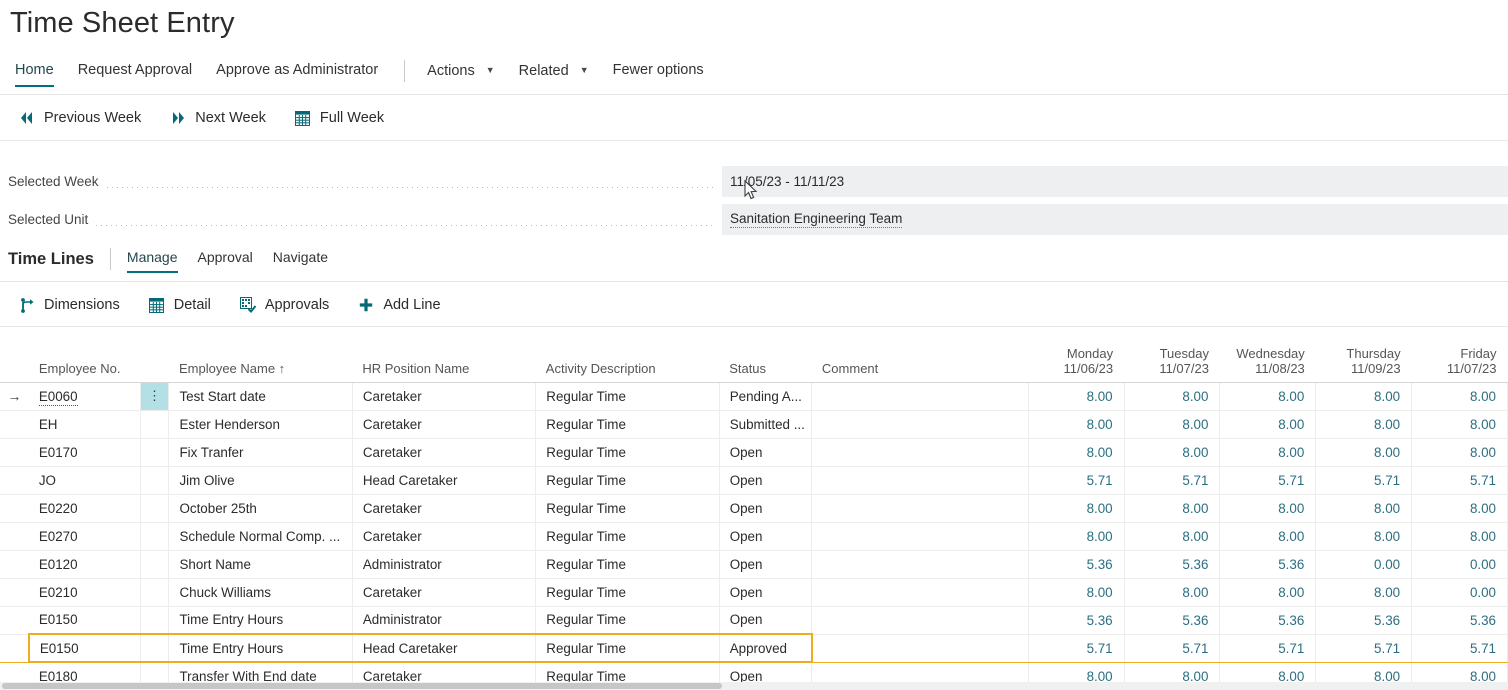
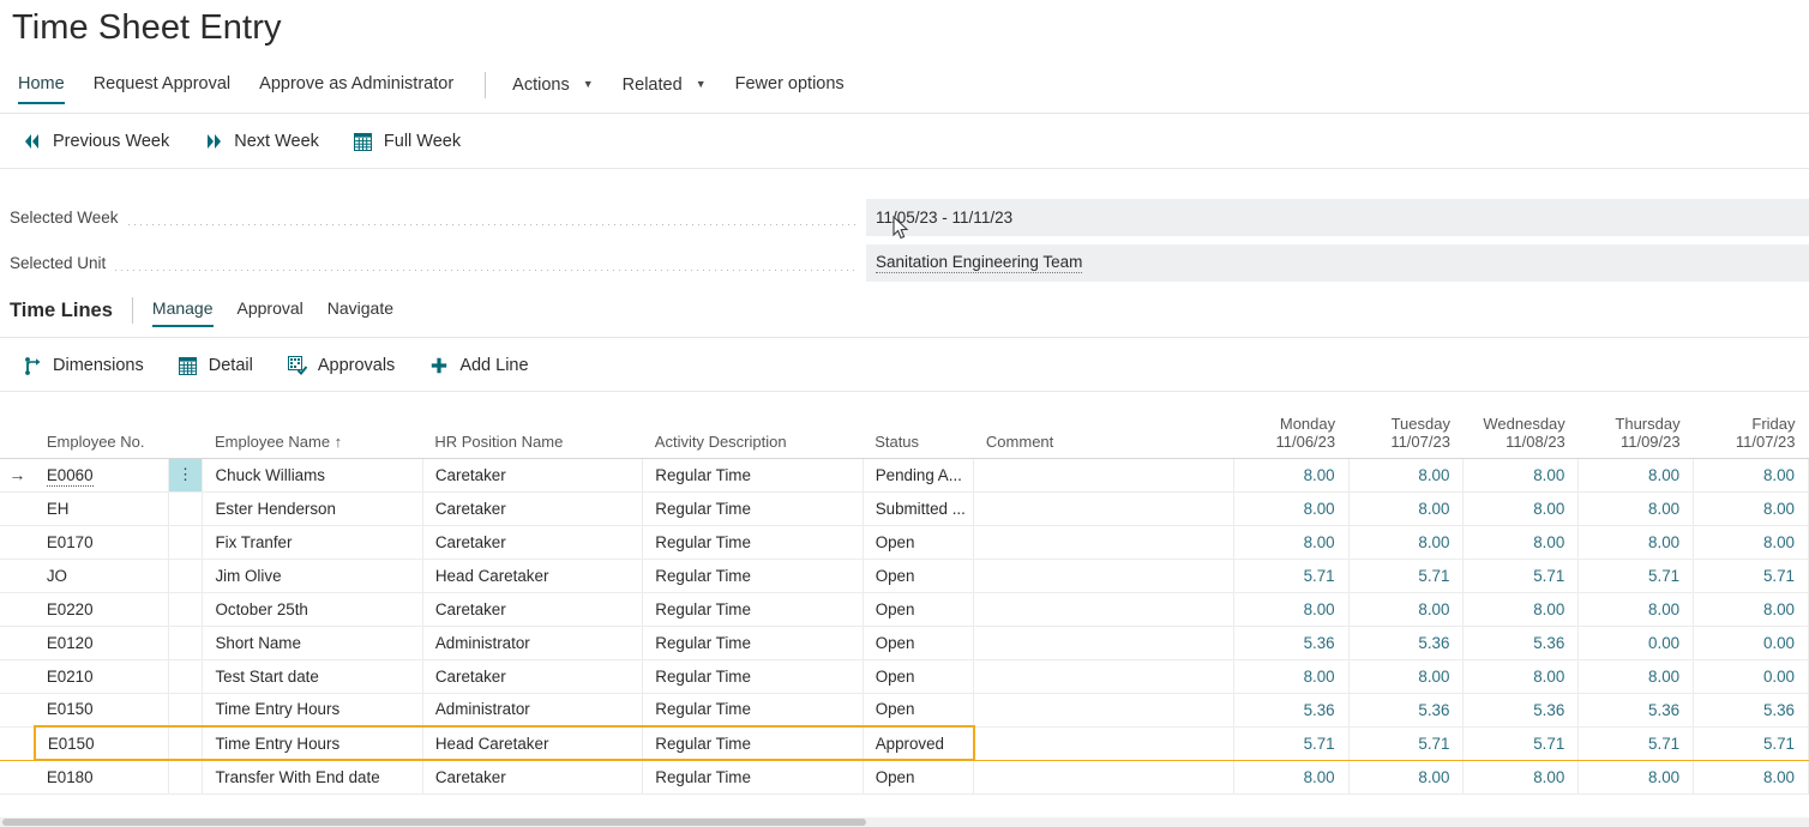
  Time Sheet Entry
  Home
  Request Approval
  Approve as Administrator
  Actions ▼
  Related ▼
  Fewer options
  Previous Week
  Next Week
  Full Week
  Selected Week
  1105/23 - 11/11/23
  Selected Unit
  Sanitation Engineering Team
  Time Lines
  Manage
  Approval
  Navigate
  Dimensions
  Detail
  Approvals
  Add Line
  	Employee No.	Employee Name ↑	HR Position Name	Activity Description	Status	Comment	Monday 11/06/23	Tuesday 11/07/23	Wednesday 11/08/23	Thursday 11/09/23	Friday 11/07/23
- →	E0060	⋮	Test Start date	Caretaker	Regular Time	Pending A...		8.00	8.00	8.00	8.00	8.00
+ →	E0060	⋮	Chuck Williams	Caretaker	Regular Time	Pending A...		8.00	8.00	8.00	8.00	8.00
  	EH		Ester Henderson	Caretaker	Regular Time	Submitted ...		8.00	8.00	8.00	8.00	8.00
  	E0170		Fix Tranfer	Caretaker	Regular Time	Open		8.00	8.00	8.00	8.00	8.00
  	JO		Jim Olive	Head Caretaker	Regular Time	Open		5.71	5.71	5.71	5.71	5.71
  	E0220		October 25th	Caretaker	Regular Time	Open		8.00	8.00	8.00	8.00	8.00
- 	E0270		Schedule Normal Comp. ...	Caretaker	Regular Time	Open		8.00	8.00	8.00	8.00	8.00
  	E0120		Short Name	Administrator	Regular Time	Open		5.36	5.36	5.36	0.00	0.00
- 	E0210		Chuck Williams	Caretaker	Regular Time	Open		8.00	8.00	8.00	8.00	0.00
+ 	E0210		Test Start date	Caretaker	Regular Time	Open		8.00	8.00	8.00	8.00	0.00
  	E0150		Time Entry Hours	Administrator	Regular Time	Open		5.36	5.36	5.36	5.36	5.36
  	E0150		Time Entry Hours	Head Caretaker	Regular Time	Approved		5.71	5.71	5.71	5.71	5.71
  	E0180		Transfer With End date	Caretaker	Regular Time	Open		8.00	8.00	8.00	8.00	8.00
